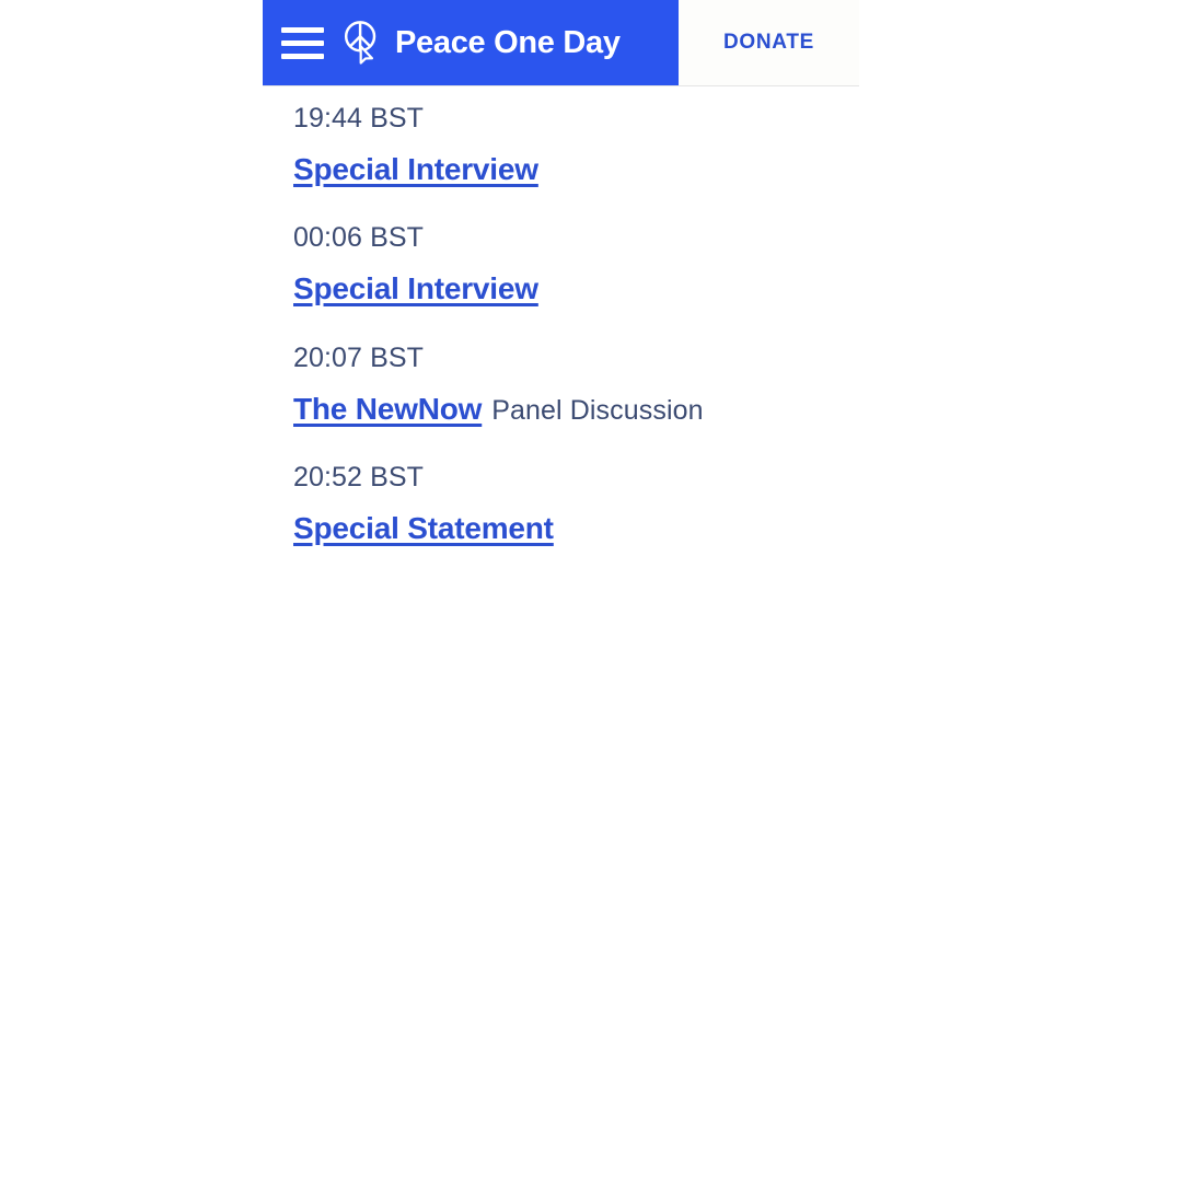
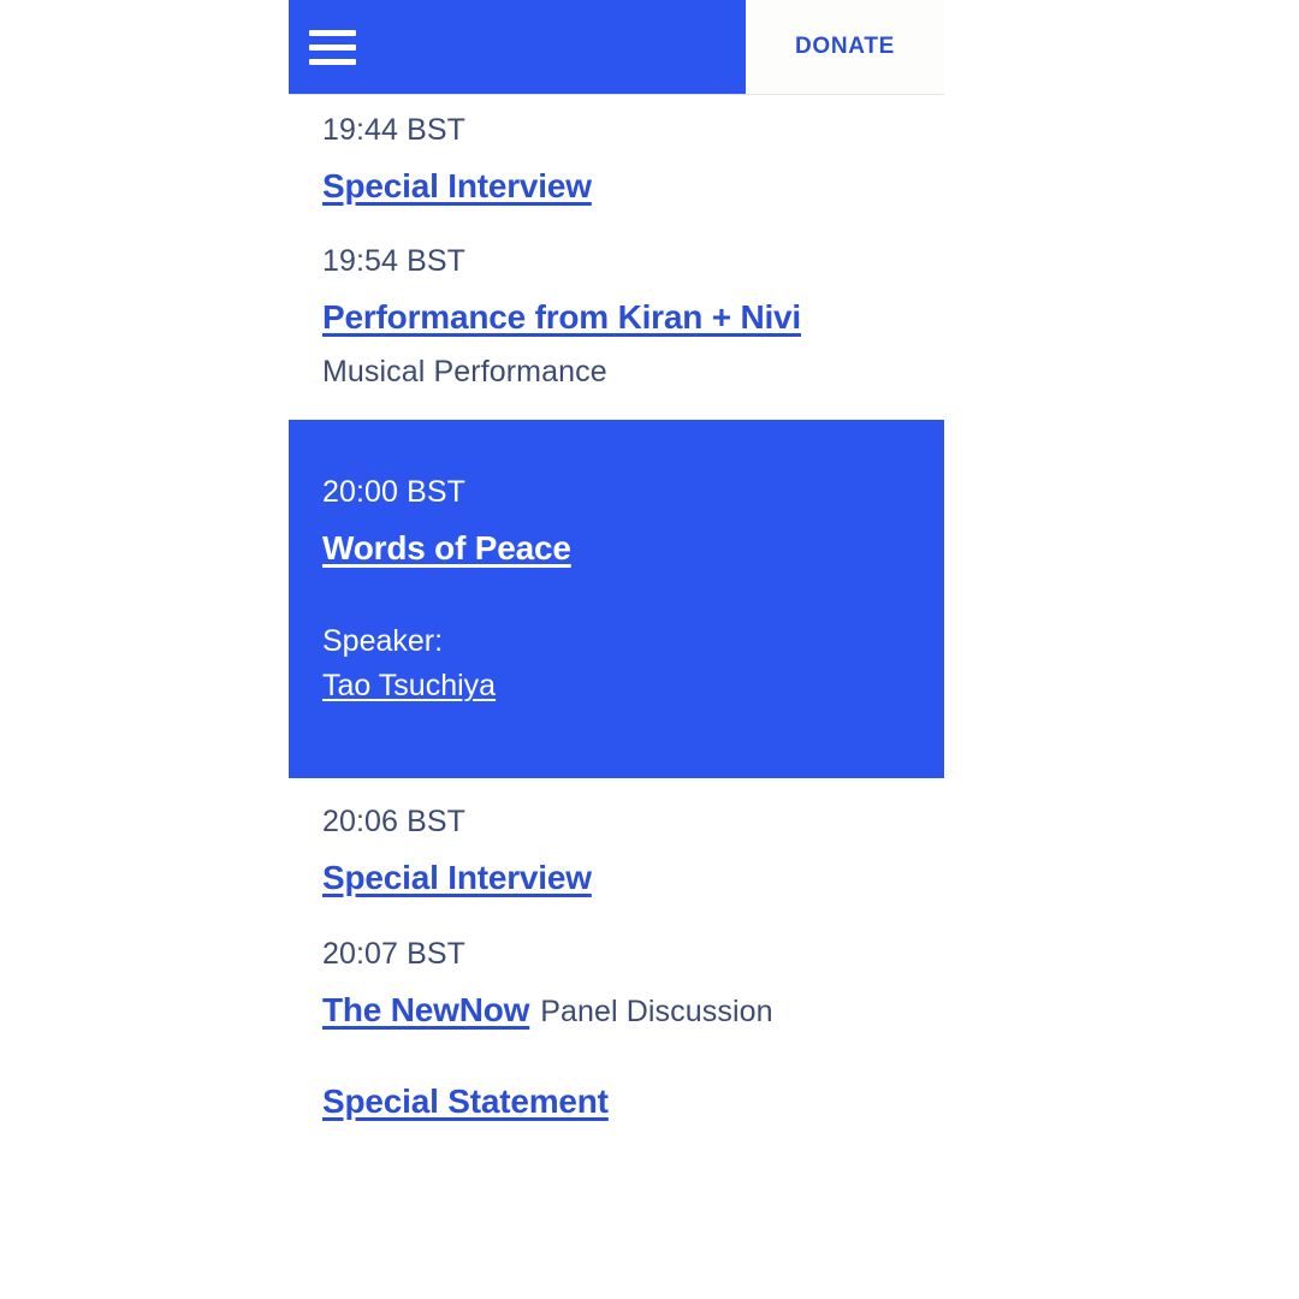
- Peace One Day
  DONATE
  19:44 BST
  Special Interview
+ 19:54 BST
+ Performance from Kiran + Nivi
+ Musical Performance
+ 20:00 BST
+ Words of Peace
+ Speaker:
+ Tao Tsuchiya
- 00:06 BST
+ 20:06 BST
  Special Interview
  20:07 BST
  The NewNow Panel Discussion
- 20:52 BST
  Special Statement
